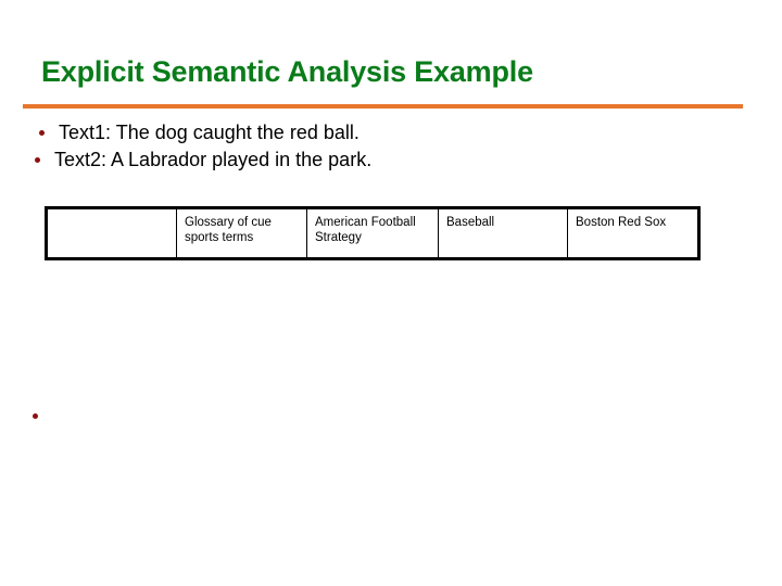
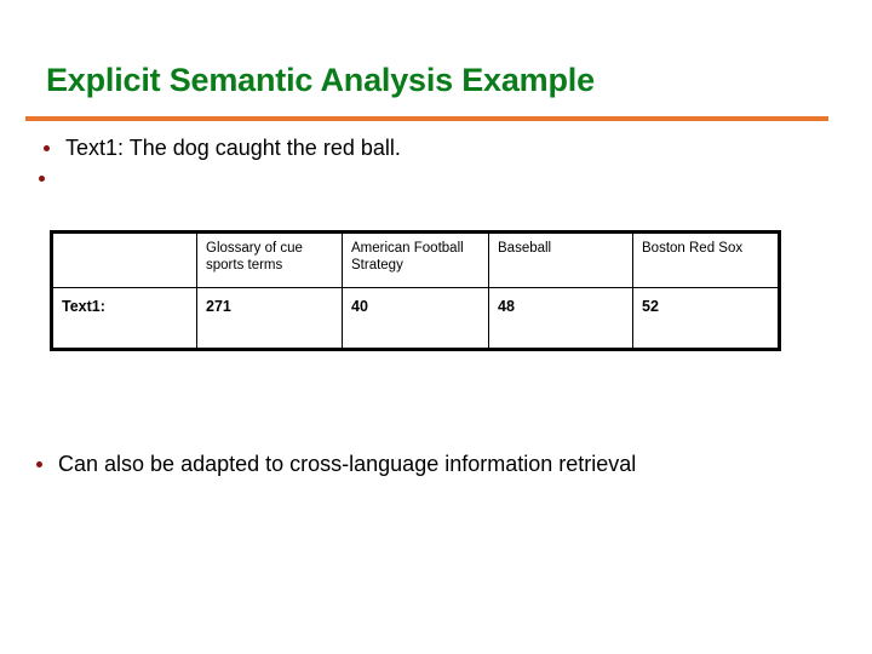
  Explicit Semantic Analysis Example
  Text1: The dog caught the red ball.
- Text2: A Labrador played in the park.
  	Glossary of cue sports terms	American Football Strategy	Baseball	Boston Red Sox
+ Text1:	271	40	48	52
+ Can also be adapted to cross-language information retrieval
